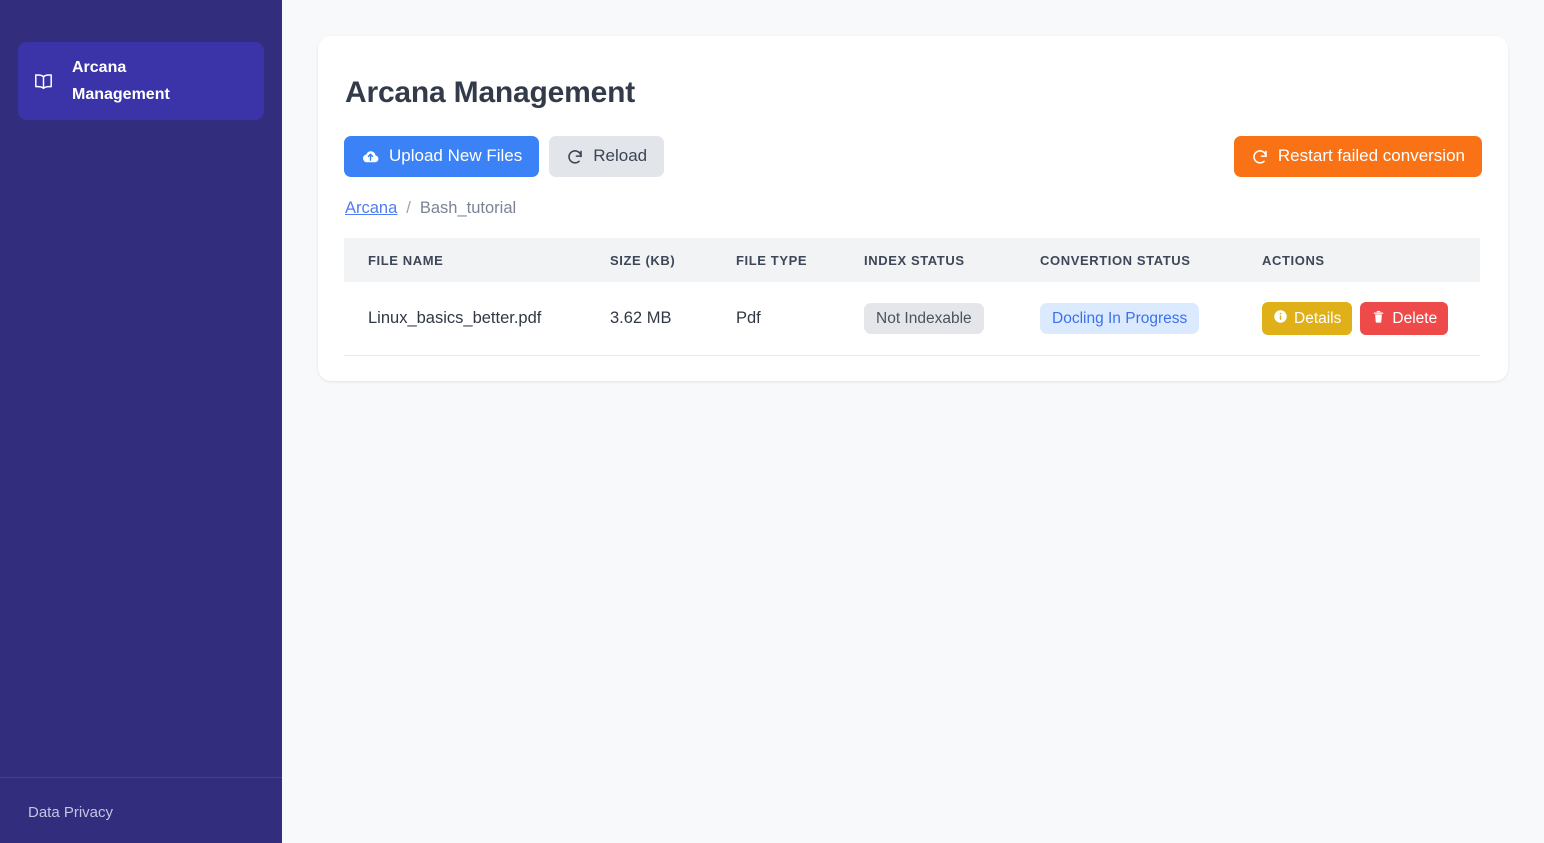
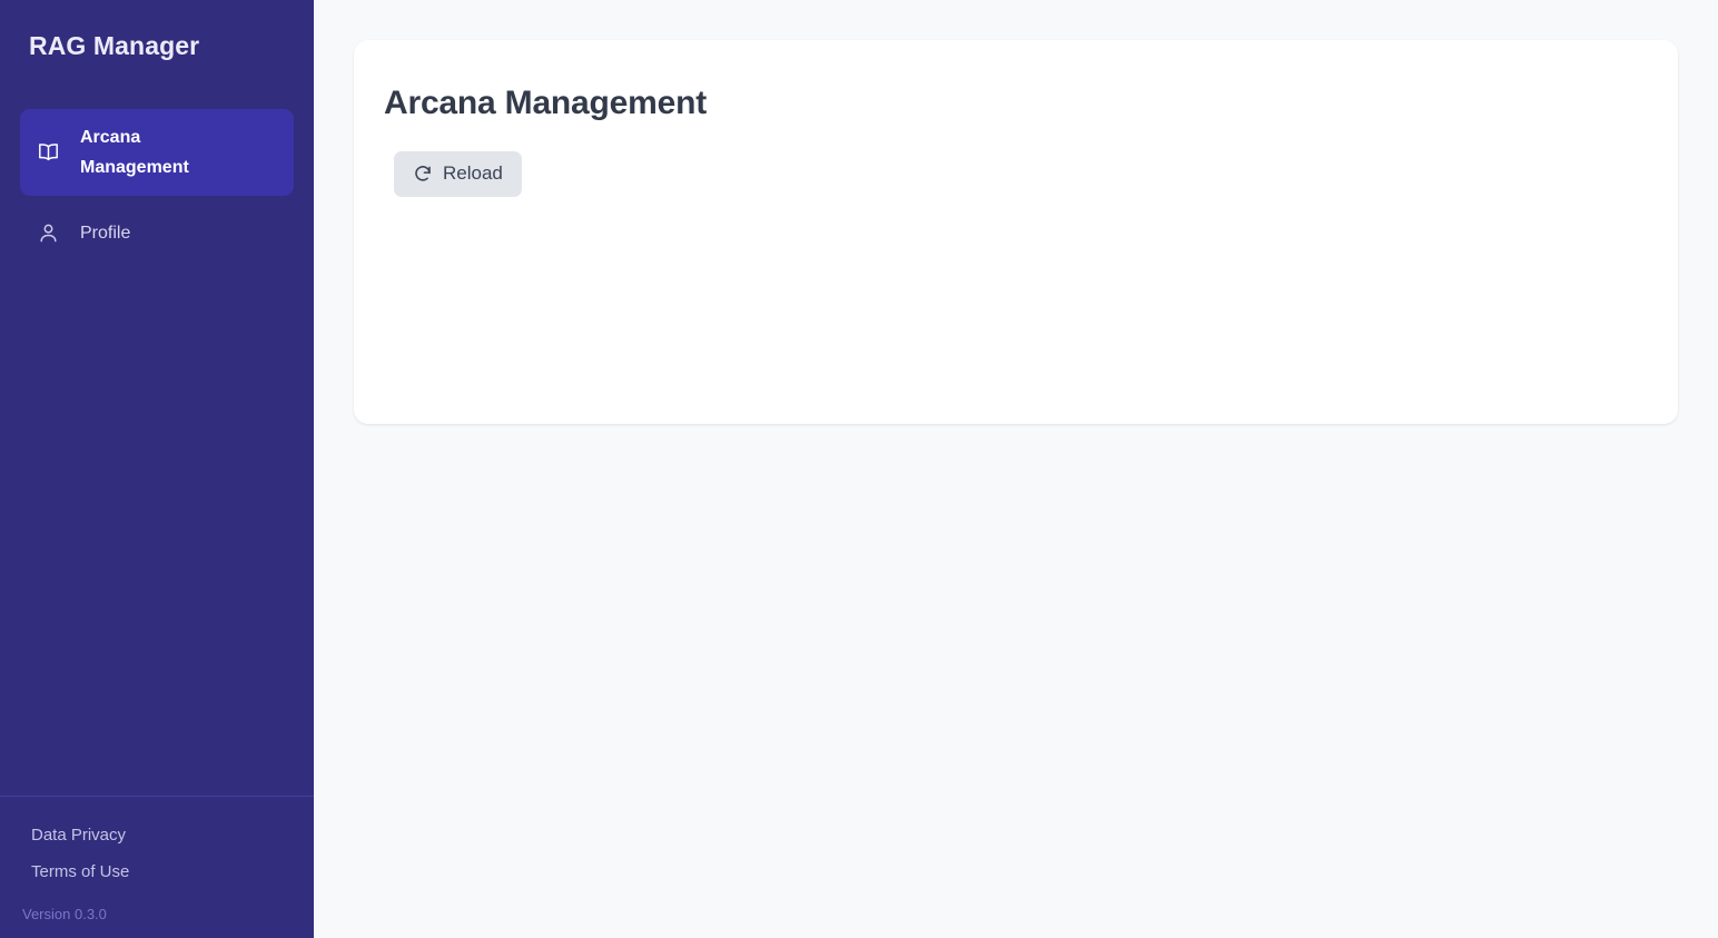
+ RAG Manager
  Arcana Management
+ Profile
  Data Privacy
+ Terms of Use
+ Version 0.3.0
  Arcana Management
- Upload New Files
  Reload
- Restart failed conversion
- Arcana
- /
- Bash_tutorial
- FILE NAME	SIZE (KB)	FILE TYPE	INDEX STATUS	CONVERTION STATUS	ACTIONS
- Linux_basics_better.pdf	3.62 MB	Pdf	Not Indexable	Docling In Progress	Details Delete
